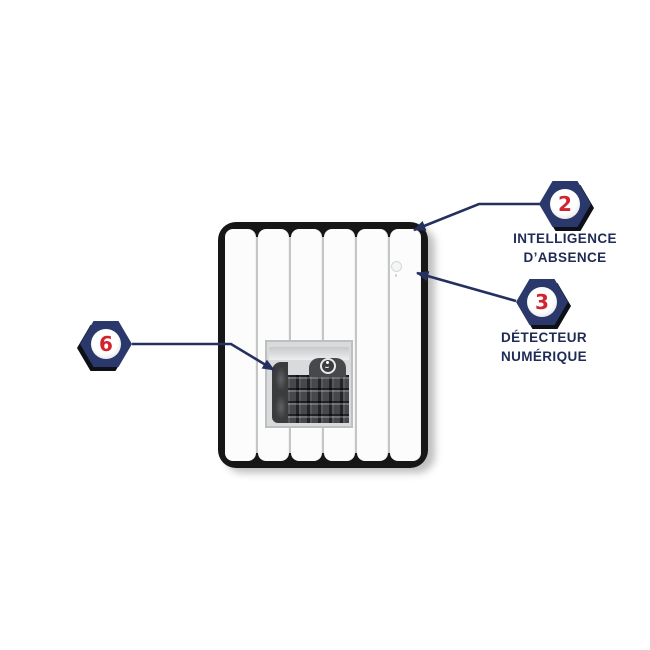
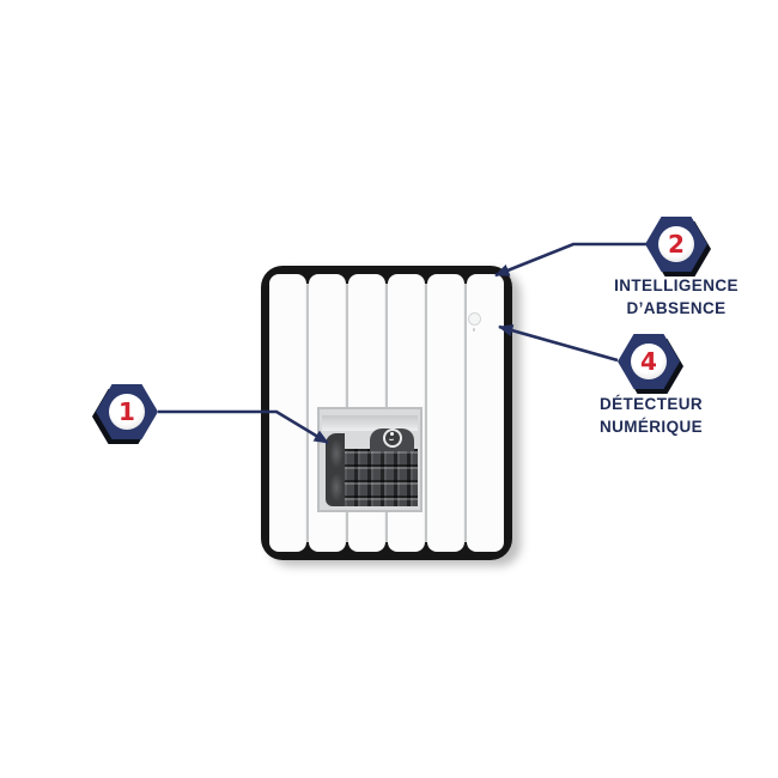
- 6
+ 1
  2
  INTELLIGENCE
  D’ABSENCE
- 3
+ 4
  DÉTECTEUR
  NUMÉRIQUE
